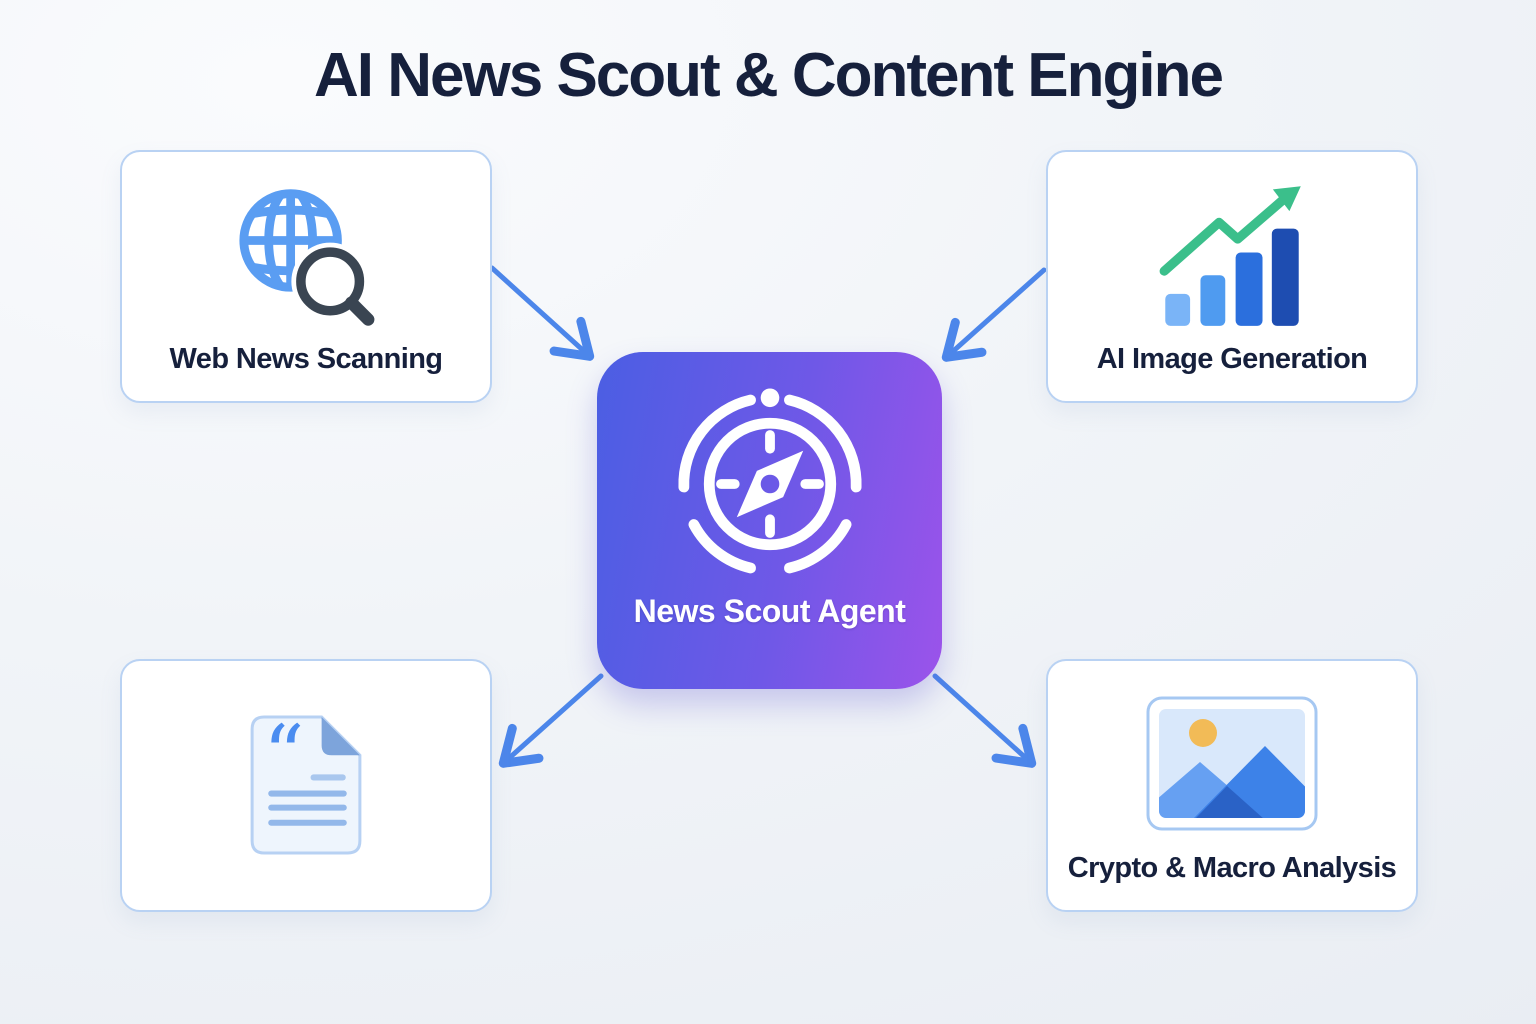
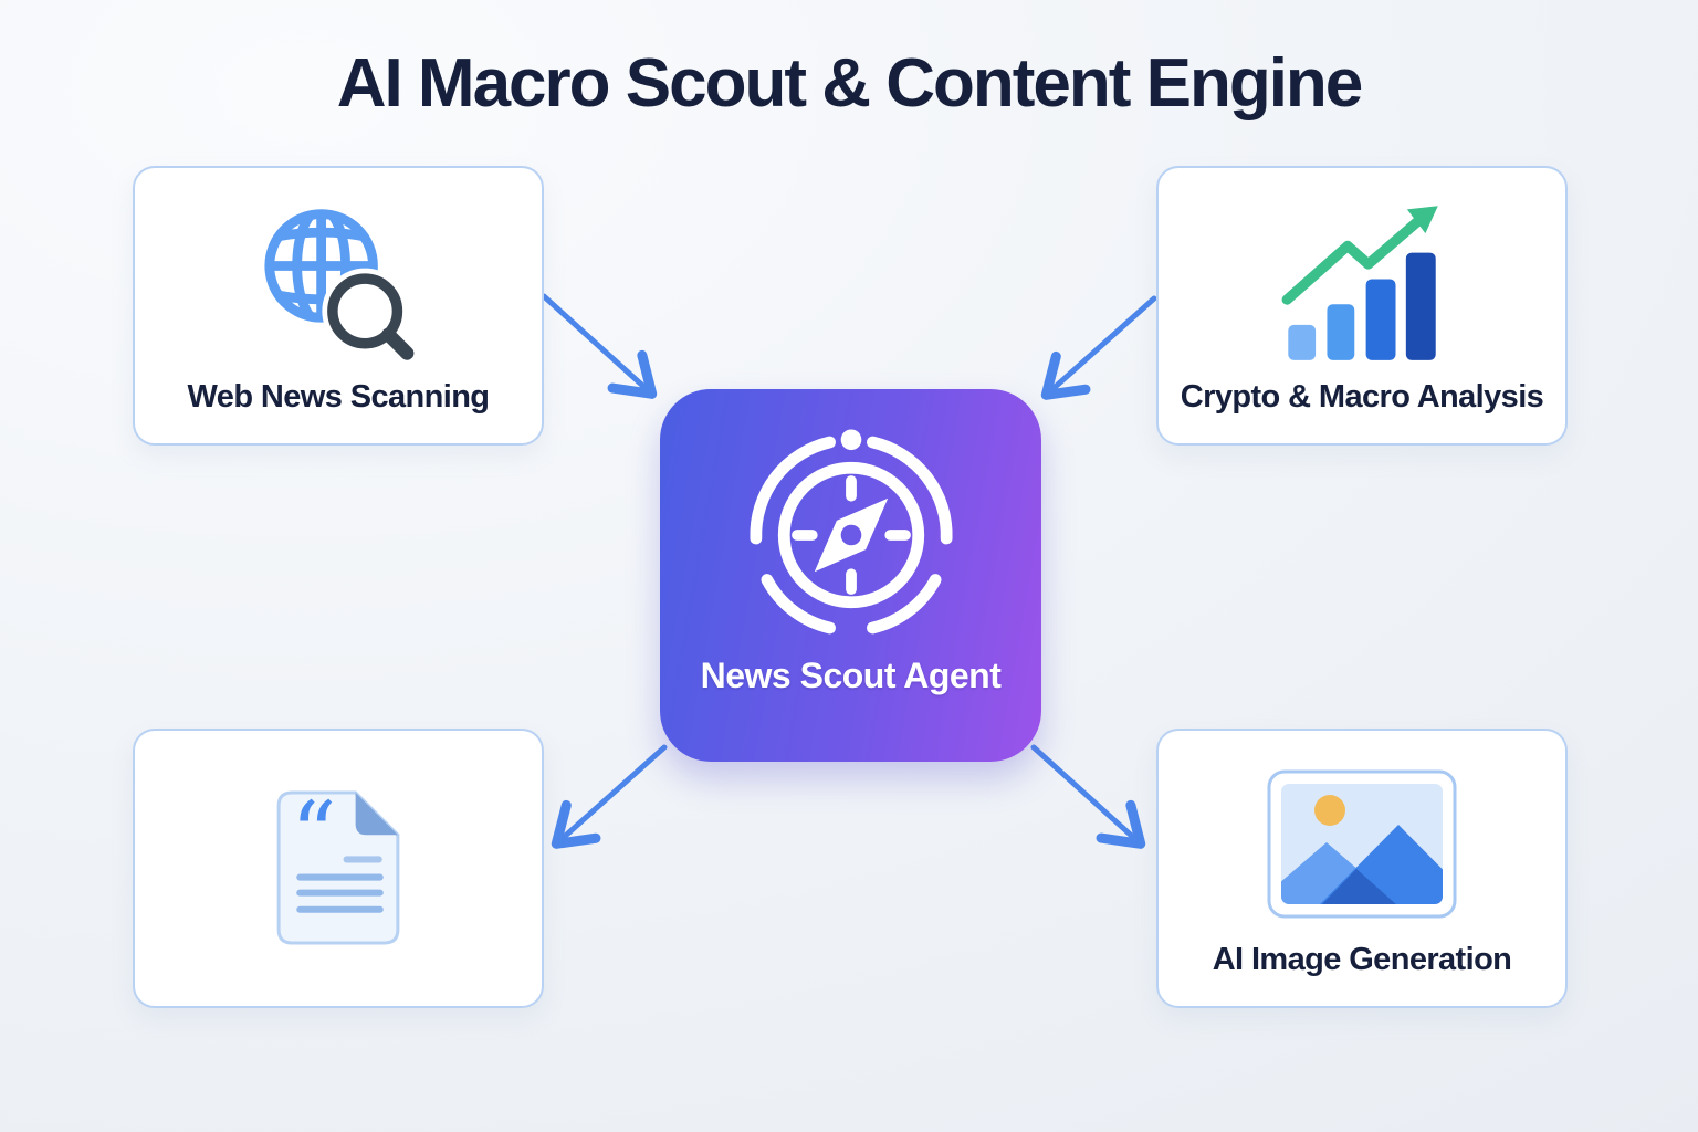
- AI News Scout & Content Engine
+ AI Macro Scout & Content Engine
  Web News Scanning
- AI Image Generation
+ Crypto & Macro Analysis
  News Scout Agent
  “
- Crypto & Macro Analysis
+ AI Image Generation
